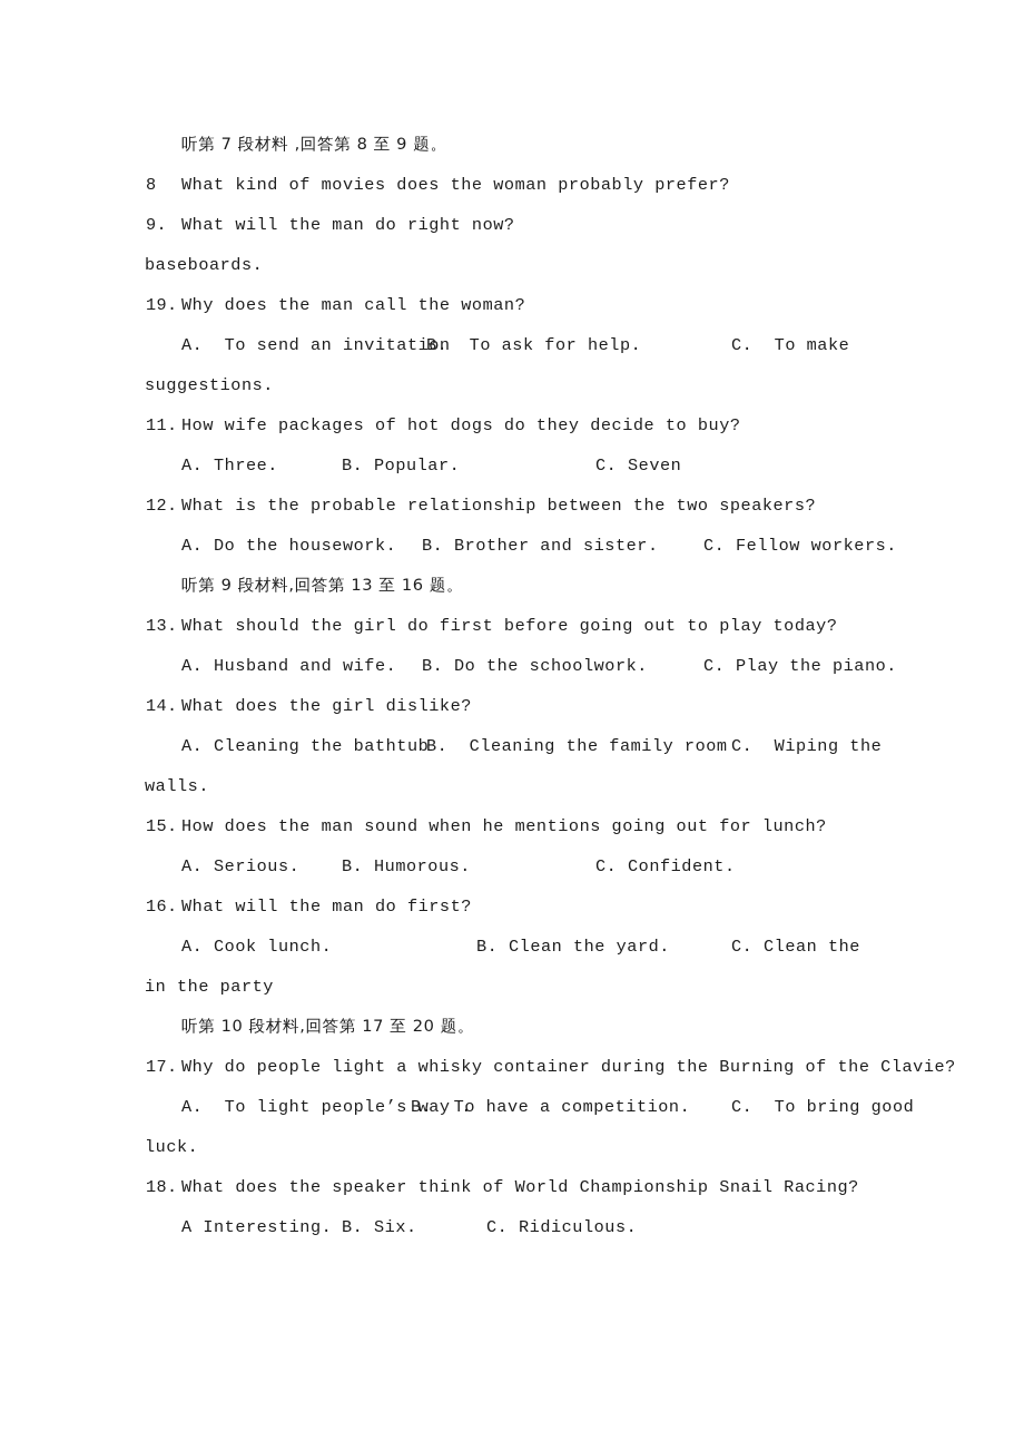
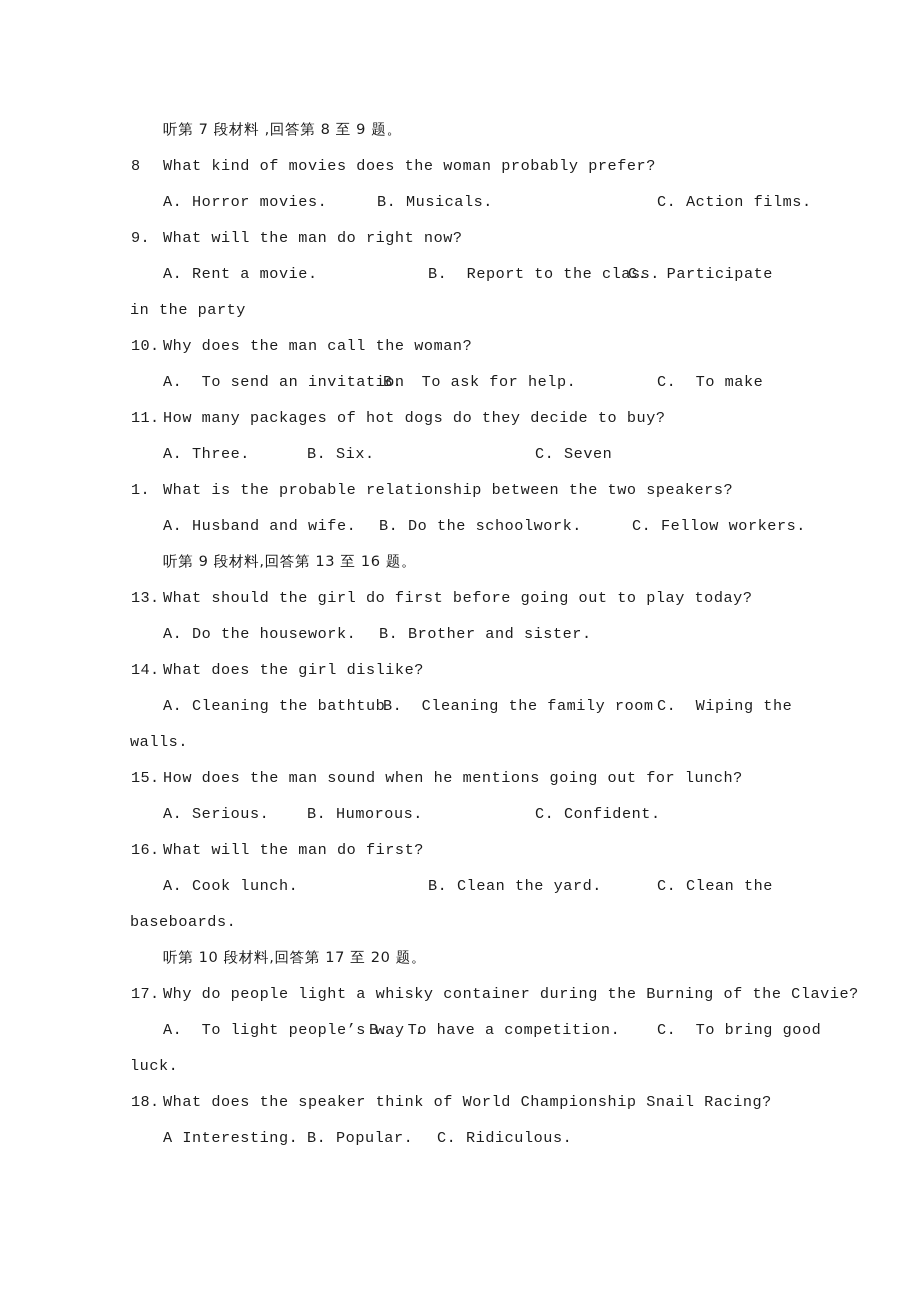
  听第 7 段材料 ,回答第 8 至 9 题。
  8
  What kind of movies does the woman probably prefer?
+ A. Horror movies.
+ B. Musicals.
+ C. Action films.
  9.
  What will the man do right now?
+ A. Rent a movie.
+ B. Report to the class.
+ C. Participate
- baseboards.
+ in the party
- 19.
+ 10.
  Why does the man call the woman?
  A. To send an invitation
  B. To ask for help.
  C. To make
- suggestions.
  11.
- How wife packages of hot dogs do they decide to buy?
+ How many packages of hot dogs do they decide to buy?
  A. Three.
- B. Popular.
+ B. Six.
  C. Seven
- 12.
+ 1.
  What is the probable relationship between the two speakers?
- A. Do the housework.
+ A. Husband and wife.
- B. Brother and sister.
+ B. Do the schoolwork.
  C. Fellow workers.
  听第 9 段材料,回答第 13 至 16 题。
  13.
  What should the girl do first before going out to play today?
- A. Husband and wife.
+ A. Do the housework.
- B. Do the schoolwork.
+ B. Brother and sister.
- C. Play the piano.
  14.
  What does the girl dislike?
  A. Cleaning the bathtub
  B. Cleaning the family room
  C. Wiping the
  walls.
  15.
  How does the man sound when he mentions going out for lunch?
  A. Serious.
  B. Humorous.
  C. Confident.
  16.
  What will the man do first?
  A. Cook lunch.
  B. Clean the yard.
  C. Clean the
- in the party
+ baseboards.
  听第 10 段材料,回答第 17 至 20 题。
  17.
  Why do people light a whisky container during the Burning of the Clavie?
  A. To light people’s way .
  B. To have a competition.
  C. To bring good
  luck.
  18.
  What does the speaker think of World Championship Snail Racing?
  A Interesting.
- B. Six.
+ B. Popular.
  C. Ridiculous.
